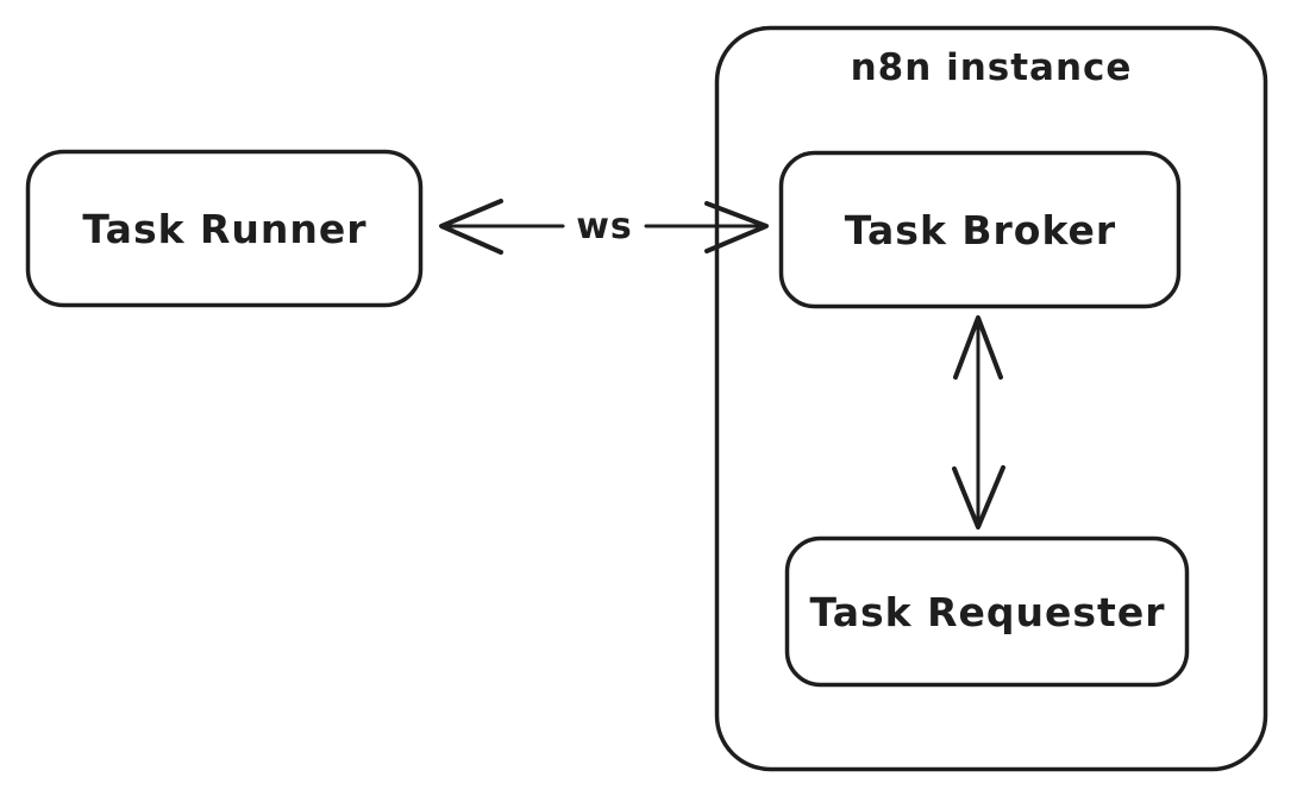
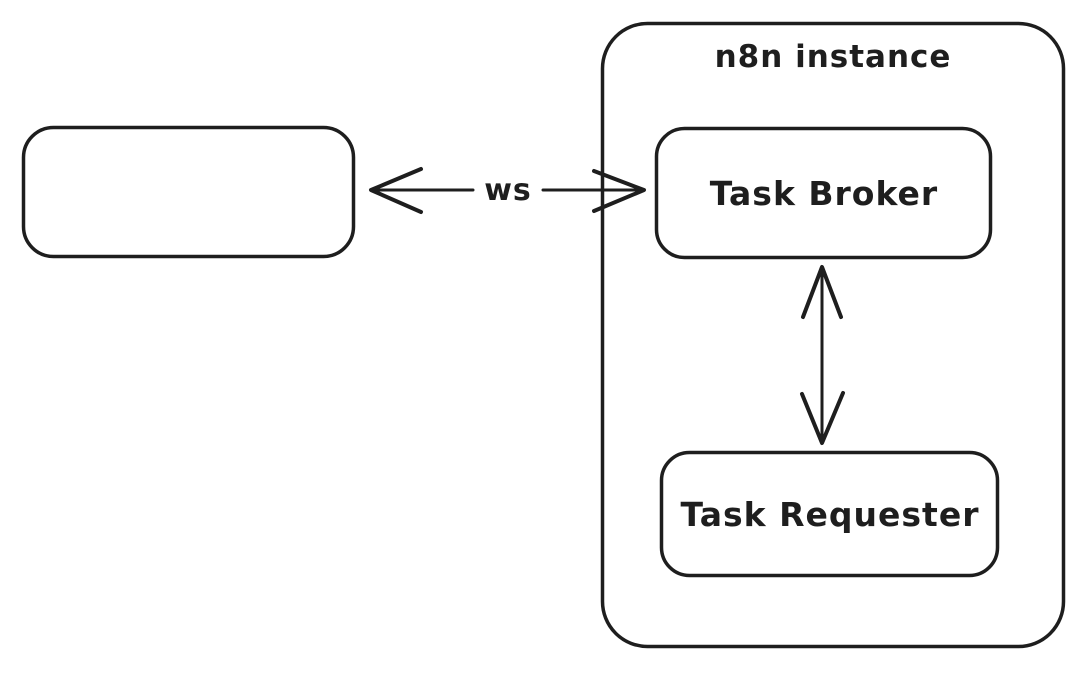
  n8n instance
- Task Runner
  Task Broker
  Task Requester
  ws
